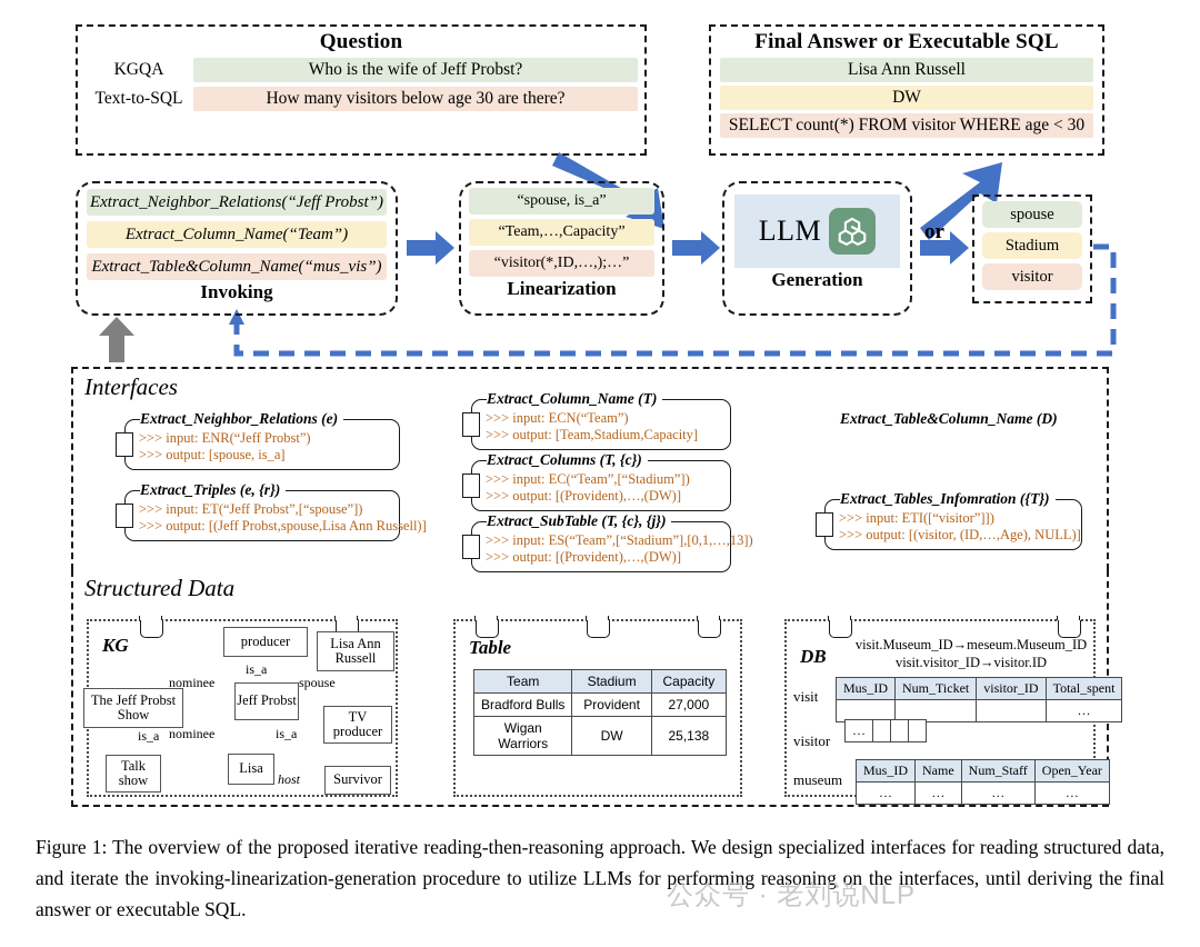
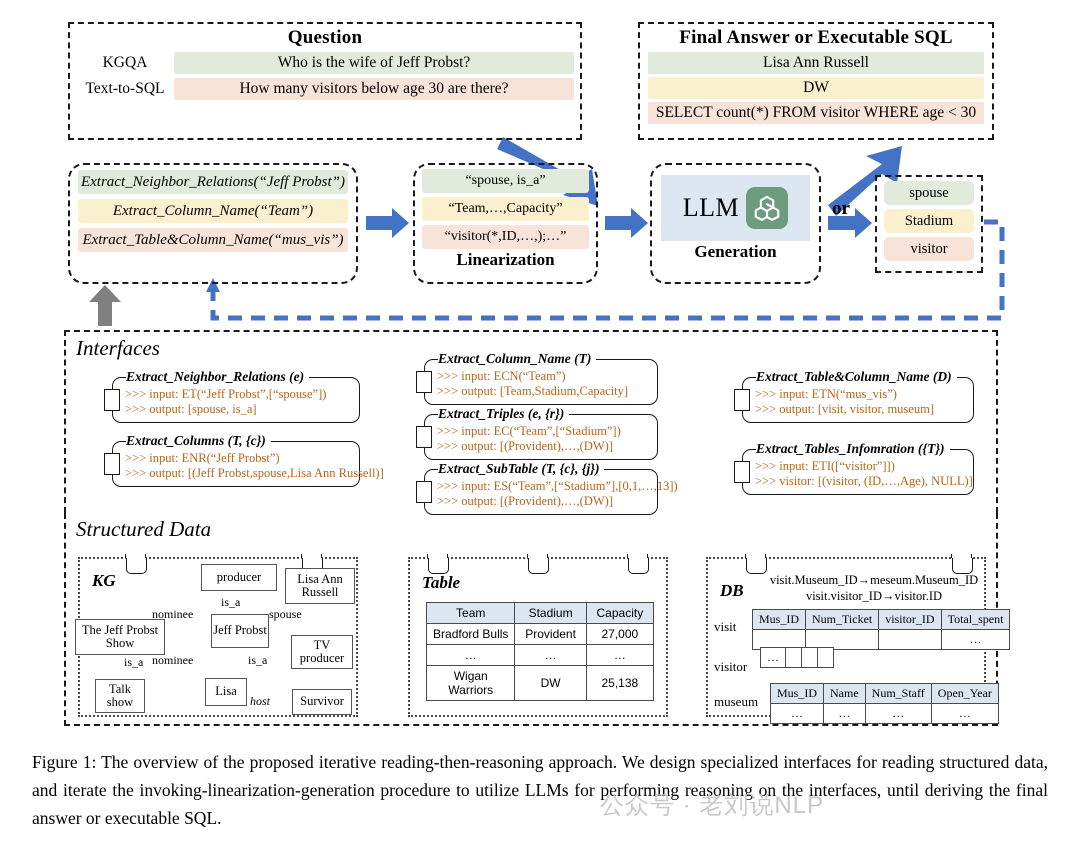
  Question
  KGQA
  Who is the wife of Jeff Probst?
  Text-to-SQL
  How many visitors below age 30 are there?
  Final Answer or Executable SQL
  Lisa Ann Russell
  DW
  SELECT count(*) FROM visitor WHERE age < 30
  Extract_Neighbor_Relations(“Jeff Probst”)
  Extract_Column_Name(“Team”)
  Extract_Table&Column_Name(“mus_vis”)
- Invoking
  “spouse, is_a”
  “Team,…,Capacity”
  “visitor(*,ID,…,);…”
  Linearization
  LLM
  Generation
  or
  spouse
  Stadium
  visitor
  Interfaces
  Extract_Neighbor_Relations (e)
- >>> input: ENR(“Jeff Probst”)
+ >>> input: ET(“Jeff Probst”,[“spouse”])
  >>> output: [spouse, is_a]
- Extract_Triples (e, {r})
+ Extract_Columns (T, {c})
- >>> input: ET(“Jeff Probst”,[“spouse”])
+ >>> input: ENR(“Jeff Probst”)
  >>> output: [(Jeff Probst,spouse,Lisa Ann Russell)]
  Extract_Column_Name (T)
  >>> input: ECN(“Team”)
  >>> output: [Team,Stadium,Capacity]
- Extract_Columns (T, {c})
+ Extract_Triples (e, {r})
  >>> input: EC(“Team”,[“Stadium”])
  >>> output: [(Provident),…,(DW)]
  Extract_SubTable (T, {c}, {j})
  >>> input: ES(“Team”,[“Stadium”],[0,1,…,13])
  >>> output: [(Provident),…,(DW)]
  Extract_Table&Column_Name (D)
+ >>> input: ETN(“mus_vis”)
+ >>> output: [visit, visitor, museum]
  Extract_Tables_Infomration ({T})
  >>> input: ETI([“visitor”]])
- >>> output: [(visitor, (ID,…,Age), NULL)]
+ >>> visitor: [(visitor, (ID,…,Age), NULL)]
  Structured Data
  KG
  producer
  Lisa Ann Russell
  The Jeff Probst Show
  Jeff Probst
  TV producer
  Talk show
  Lisa
  Survivor
  is_a
  spouse
  nominee
  nominee
  is_a
  is_a
  host
  Table
  Team	Stadium	Capacity
  Bradford Bulls	Provident	27,000
+ …	…	…
  Wigan Warriors	DW	25,138
  DB
  visit.Museum_ID→meseum.Museum_ID
  visit.visitor_ID→visitor.ID
  visit
  visitor
  museum
  Mus_ID	Num_Ticket	visitor_ID	Total_spent
  			…
  …
  Mus_ID	Name	Num_Staff	Open_Year
  …	…	…	…
  Figure 1: The overview of the proposed iterative reading-then-reasoning approach. We design specialized interfaces for reading structured data, and iterate the invoking-linearization-generation procedure to utilize LLMs for performing reasoning on the interfaces, until deriving the final answer or executable SQL.
  公众号 · 老刘说NLP
